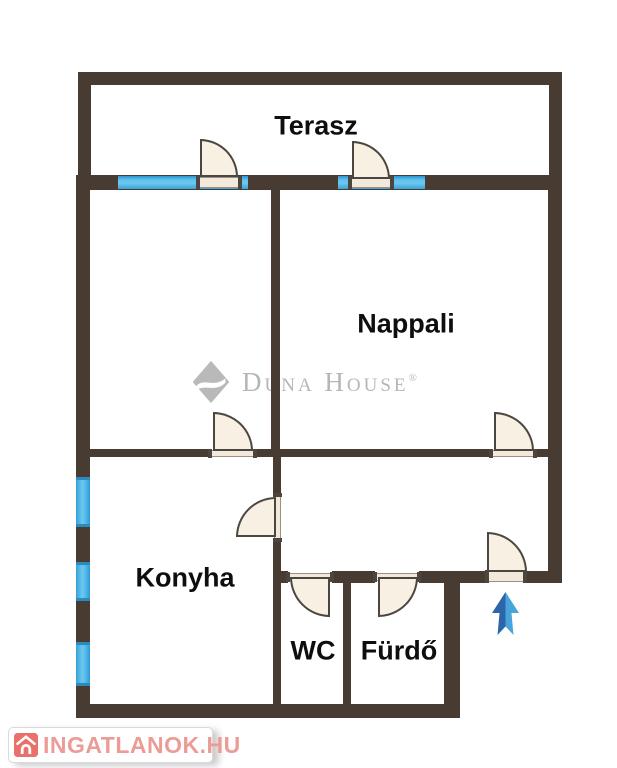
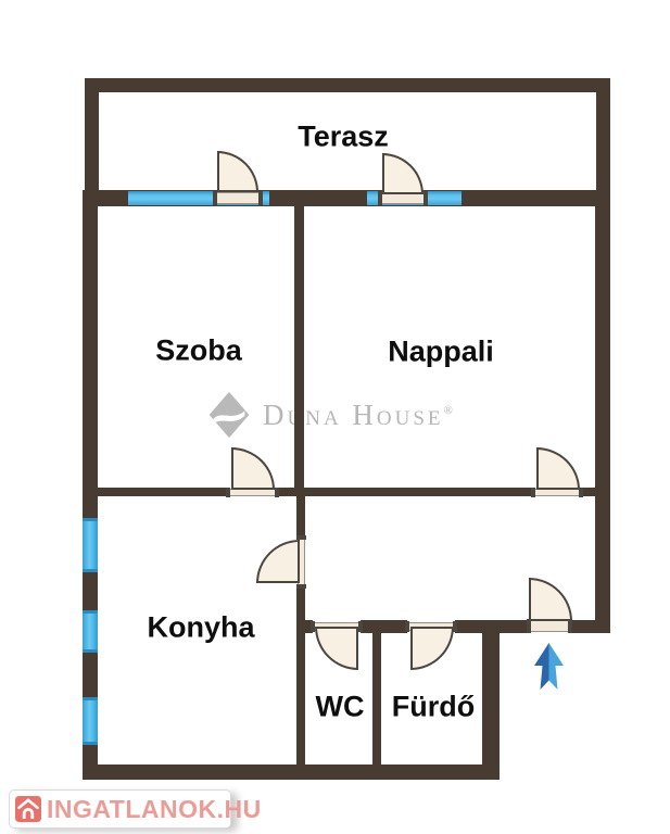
  Dna House®
  Terasz
+ Szoba
  Nappali
  Konyha
  WC
  Fürdő
  INGATLANOK.HU
